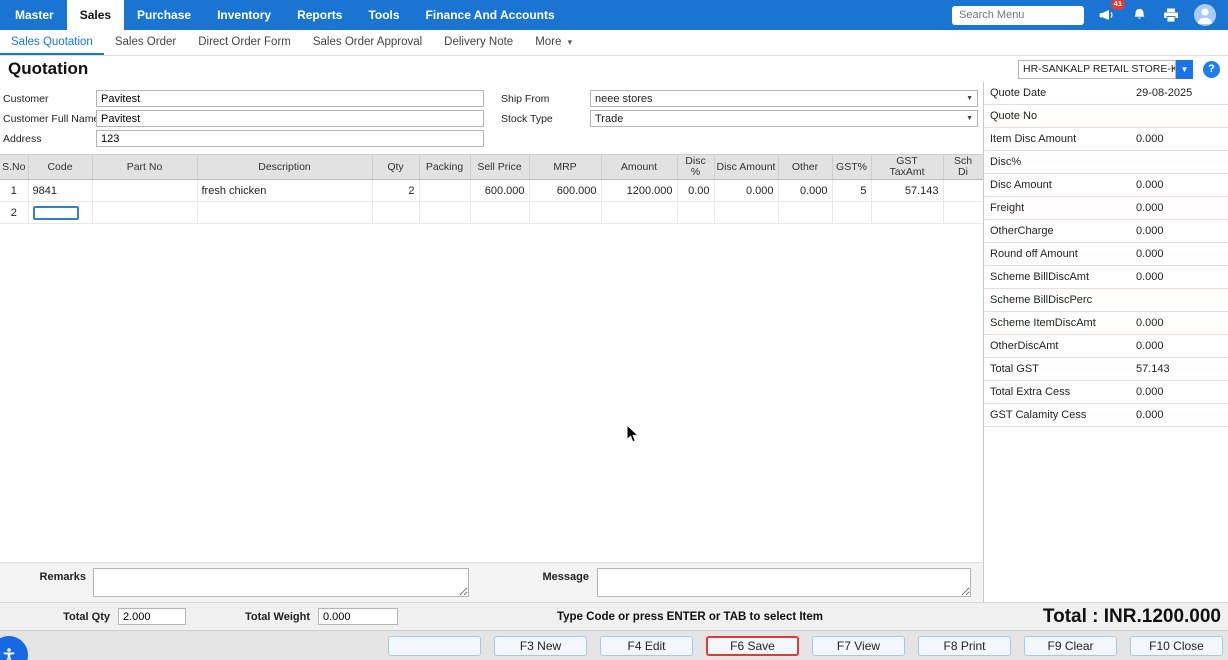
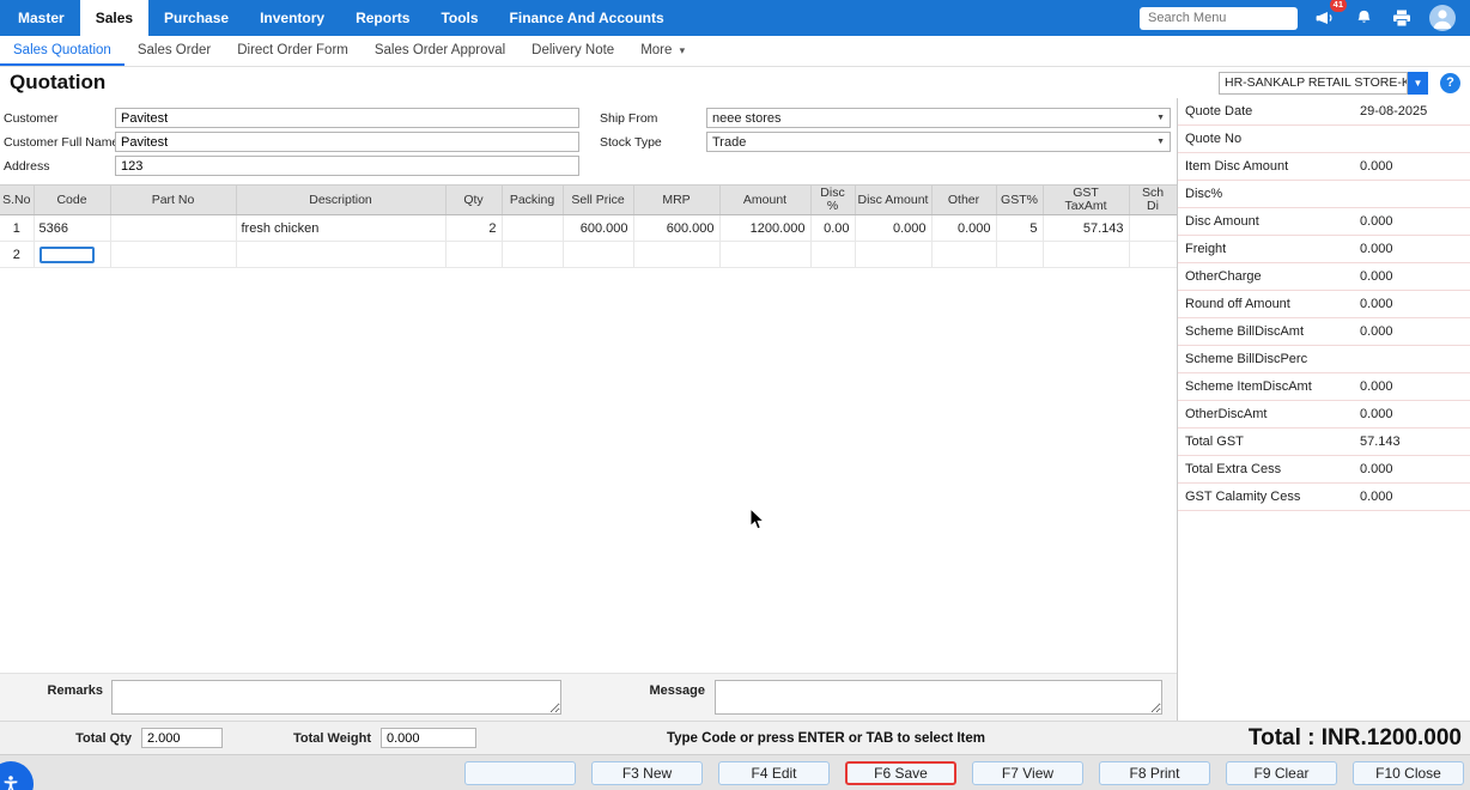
  Master
  Sales
  Purchase
  Inventory
  Reports
  Tools
  Finance And Accounts
  Search Menu
  41
  Sales Quotation
  Sales Order
  Direct Order Form
  Sales Order Approval
  Delivery Note
  More ▾
  Quotation
  HR-SANKALP RETAIL STORE-K
  ▼
  ?
  Customer
  Pavitest
  Customer Full Nam
  Pavitest
  Address
  123
  Ship From
  neee stores
  Stock Type
  Trade
  S.No	Code	Part No	Description	Qty	Packing	Sell Price	MRP	Amount	Disc %	Disc Amount	Other	GST%	GST TaxAmt	Sch Di
- 1	9841		fresh chicken	2		600.000	600.000	1200.000	0.00	0.000	0.000	5	57.143
+ 1	5366		fresh chicken	2		600.000	600.000	1200.000	0.00	0.000	0.000	5	57.143
  2
  Remarks
  Message
  Quote Date
  29-08-2025
  Quote No
  Item Disc Amount
  0.000
  Disc%
  Disc Amount
  0.000
  Freight
  0.000
  OtherCharge
  0.000
  Round off Amount
  0.000
  Scheme BillDiscAmt
  0.000
  Scheme BillDiscPerc
  Scheme ItemDiscAmt
  0.000
  OtherDiscAmt
  0.000
  Total GST
  57.143
  Total Extra Cess
  0.000
  GST Calamity Cess
  0.000
  Total Qty
  2.000
  Total Weight
  0.000
  Type Code or press ENTER or TAB to select Item
  Total : INR.1200.000
  F3 New
  F4 Edit
  F6 Save
  F7 View
  F8 Print
  F9 Clear
  F10 Close
